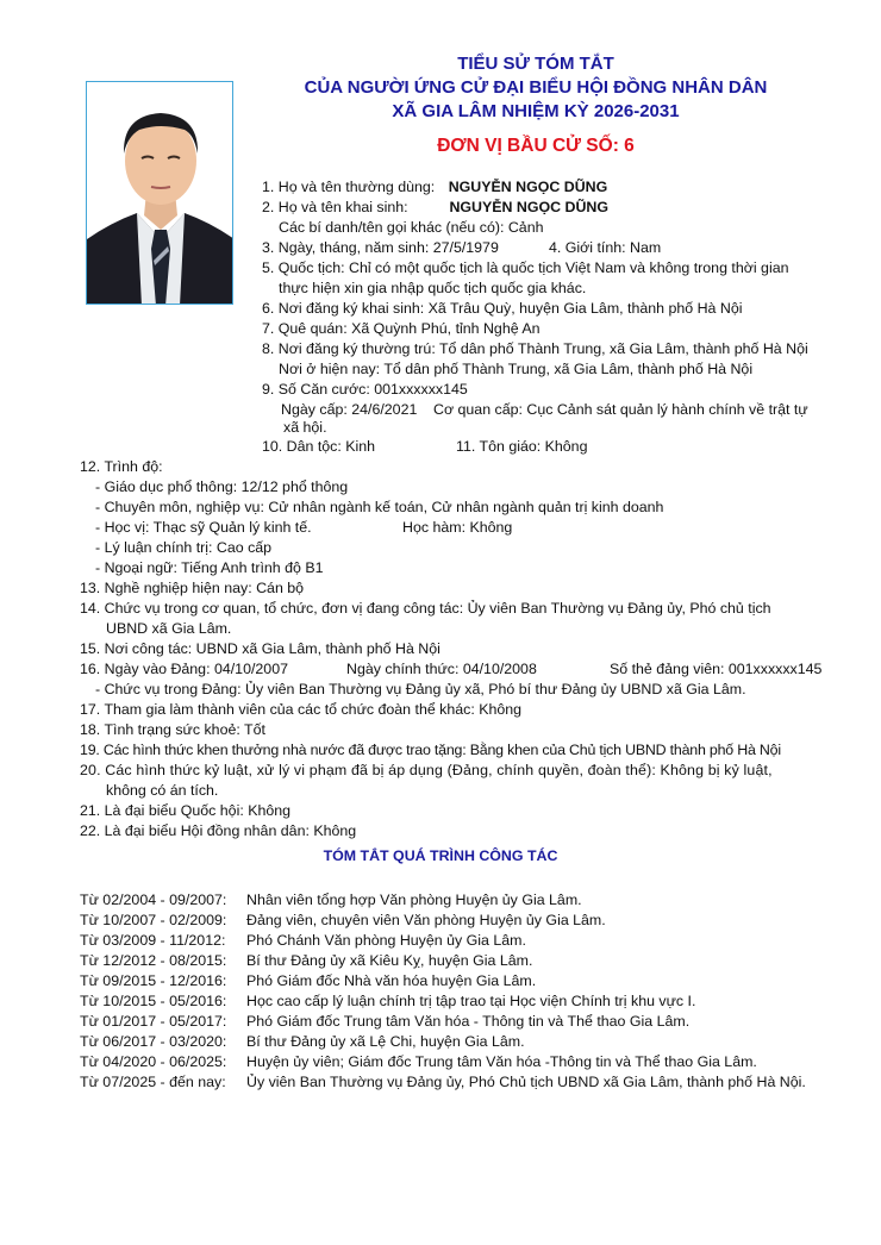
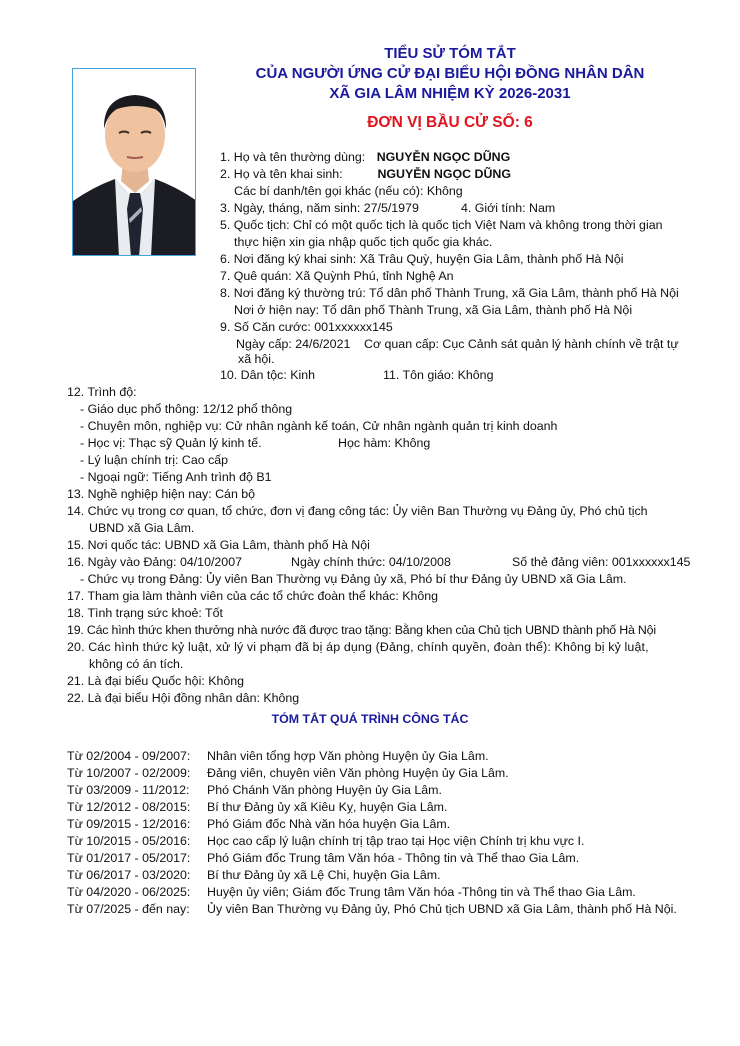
  TIỂU SỬ TÓM TẮT
  CỦA NGƯỜI ỨNG CỬ ĐẠI BIỂU HỘI ĐỒNG NHÂN DÂN
  XÃ GIA LÂM NHIỆM KỲ 2026-2031
  ĐƠN VỊ BẦU CỬ SỐ: 6
  1. Họ và tên thường dùng: NGUYỄN NGỌC DŨNG
  2. Họ và tên khai sinh: NGUYỄN NGỌC DŨNG
- Các bí danh/tên gọi khác (nếu có): Cảnh
+ Các bí danh/tên gọi khác (nếu có): Không
  3. Ngày, tháng, năm sinh: 27/5/1979
  4. Giới tính: Nam
  5. Quốc tịch: Chỉ có một quốc tịch là quốc tịch Việt Nam và không trong thời gian
  thực hiện xin gia nhập quốc tịch quốc gia khác.
  6. Nơi đăng ký khai sinh: Xã Trâu Quỳ, huyện Gia Lâm, thành phố Hà Nội
  7. Quê quán: Xã Quỳnh Phú, tỉnh Nghệ An
  8. Nơi đăng ký thường trú: Tổ dân phố Thành Trung, xã Gia Lâm, thành phố Hà Nội
  Nơi ở hiện nay: Tổ dân phố Thành Trung, xã Gia Lâm, thành phố Hà Nội
  9. Số Căn cước: 001xxxxxx145
  Ngày cấp: 24/6/2021
  Cơ quan cấp: Cục Cảnh sát quản lý hành chính về trật tự
  xã hội.
  10. Dân tộc: Kinh
  11. Tôn giáo: Không
  12. Trình độ:
  - Giáo dục phổ thông: 12/12 phổ thông
  - Chuyên môn, nghiệp vụ: Cử nhân ngành kế toán, Cử nhân ngành quản trị kinh doanh
  - Học vị: Thạc sỹ Quản lý kinh tế.
  Học hàm: Không
  - Lý luận chính trị: Cao cấp
  - Ngoại ngữ: Tiếng Anh trình độ B1
  13. Nghề nghiệp hiện nay: Cán bộ
  14. Chức vụ trong cơ quan, tổ chức, đơn vị đang công tác: Ủy viên Ban Thường vụ Đảng ủy, Phó chủ tịch
  UBND xã Gia Lâm.
- 15. Nơi công tác: UBND xã Gia Lâm, thành phố Hà Nội
+ 15. Nơi quốc tác: UBND xã Gia Lâm, thành phố Hà Nội
  16. Ngày vào Đảng: 04/10/2007
  Ngày chính thức: 04/10/2008
  Số thẻ đảng viên: 001xxxxxx145
  - Chức vụ trong Đảng: Ủy viên Ban Thường vụ Đảng ủy xã, Phó bí thư Đảng ủy UBND xã Gia Lâm.
  17. Tham gia làm thành viên của các tổ chức đoàn thể khác: Không
  18. Tình trạng sức khoẻ: Tốt
  19. Các hình thức khen thưởng nhà nước đã được trao tặng: Bằng khen của Chủ tịch UBND thành phố Hà Nội
  20. Các hình thức kỷ luật, xử lý vi phạm đã bị áp dụng (Đảng, chính quyền, đoàn thể): Không bị kỷ luật,
  không có án tích.
  21. Là đại biểu Quốc hội: Không
  22. Là đại biểu Hội đồng nhân dân: Không
  TÓM TẮT QUÁ TRÌNH CÔNG TÁC
  Từ 02/2004 - 09/2007: Nhân viên tổng hợp Văn phòng Huyện ủy Gia Lâm.
  Từ 10/2007 - 02/2009: Đảng viên, chuyên viên Văn phòng Huyện ủy Gia Lâm.
  Từ 03/2009 - 11/2012: Phó Chánh Văn phòng Huyện ủy Gia Lâm.
  Từ 12/2012 - 08/2015: Bí thư Đảng ủy xã Kiêu Kỵ, huyện Gia Lâm.
  Từ 09/2015 - 12/2016: Phó Giám đốc Nhà văn hóa huyện Gia Lâm.
  Từ 10/2015 - 05/2016: Học cao cấp lý luận chính trị tập trao tại Học viện Chính trị khu vực I.
  Từ 01/2017 - 05/2017: Phó Giám đốc Trung tâm Văn hóa - Thông tin và Thể thao Gia Lâm.
  Từ 06/2017 - 03/2020: Bí thư Đảng ủy xã Lệ Chi, huyện Gia Lâm.
  Từ 04/2020 - 06/2025: Huyện ủy viên; Giám đốc Trung tâm Văn hóa -Thông tin và Thể thao Gia Lâm.
  Từ 07/2025 - đến nay: Ủy viên Ban Thường vụ Đảng ủy, Phó Chủ tịch UBND xã Gia Lâm, thành phố Hà Nội.
